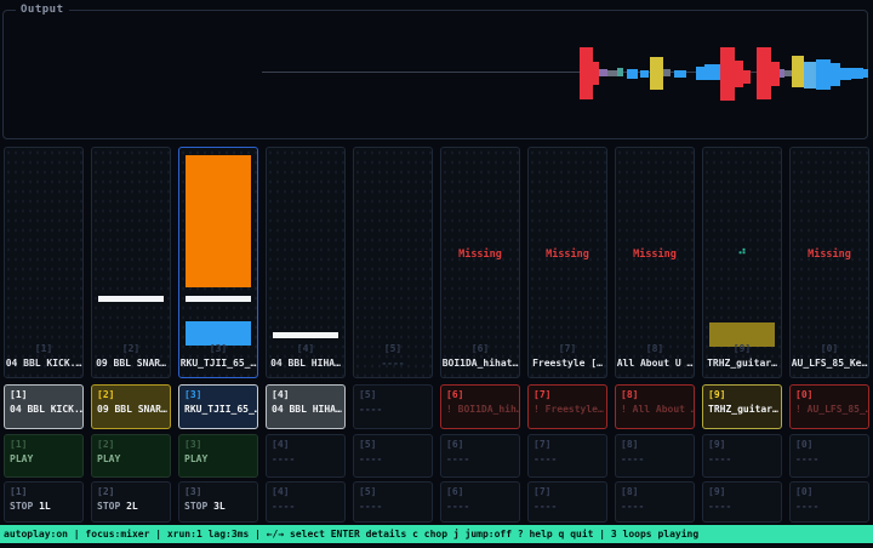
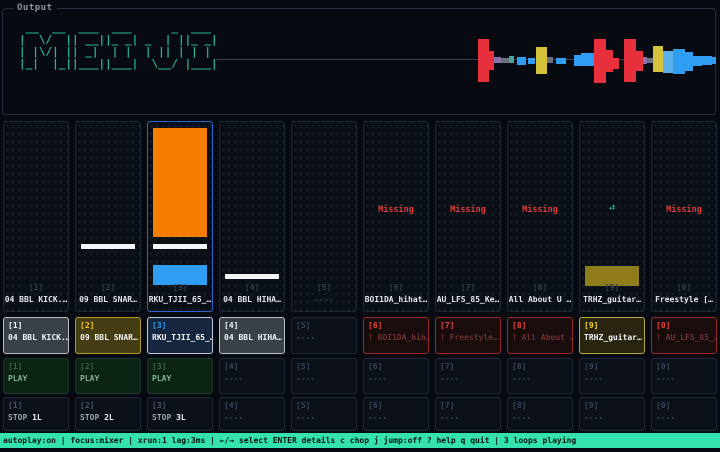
  Output
+ __ __ ___ ___ _ ___
+ | \/ || __||_ _| _ | ||_ _|
+ | |\/| || _| | | | || | | |
+ |_| |_||___||___| \__/ |___|
  [1]
  04 BBL KICK.…
  [2]
  09 BBL SNAR…
  [3]
  RKU_TJII_65_…
  [4]
  04 BBL HIHA…
  [5]
  ----
  Missing
  [6]
  BOI1DA_hihat…
  Missing
  [7]
- Freestyle […
+ AU_LFS_85_Ke…
  Missing
  [8]
  All About U …
  ⠴
  [9]
  TRHZ_guitar…
  Missing
  [0]
- AU_LFS_85_Ke…
+ Freestyle […
  [1]
  04 BBL KICK.
  [2]
  09 BBL SNAR…
  [3]
  RKU_TJII_65_
  [4]
  04 BBL HIHA…
  [5]
  ----
  [6]
  ! BOI1DA_hih
  [7]
  ! Freestyle…
  [8]
  ! All About
  [9]
  TRHZ_guitar…
  [0]
  ! AU_LFS_85_
  [1]
  PLAY
  [2]
  PLAY
  [3]
  PLAY
  [4]
  ----
  [5]
  ----
  [6]
  ----
  [7]
  ----
  [8]
  ----
  [9]
  ----
  [0]
  ----
  [1]
  STOP 1L
  [2]
  STOP 2L
  [3]
  STOP 3L
  [4]
  ----
  [5]
  ----
  [6]
  ----
  [7]
  ----
  [8]
  ----
  [9]
  ----
  [0]
  ----
  autoplay:on | focus:mixer | xrun:1 lag:3ms | ←/→ select ENTER details c chop j jump:off ? help q quit | 3 loops playing
